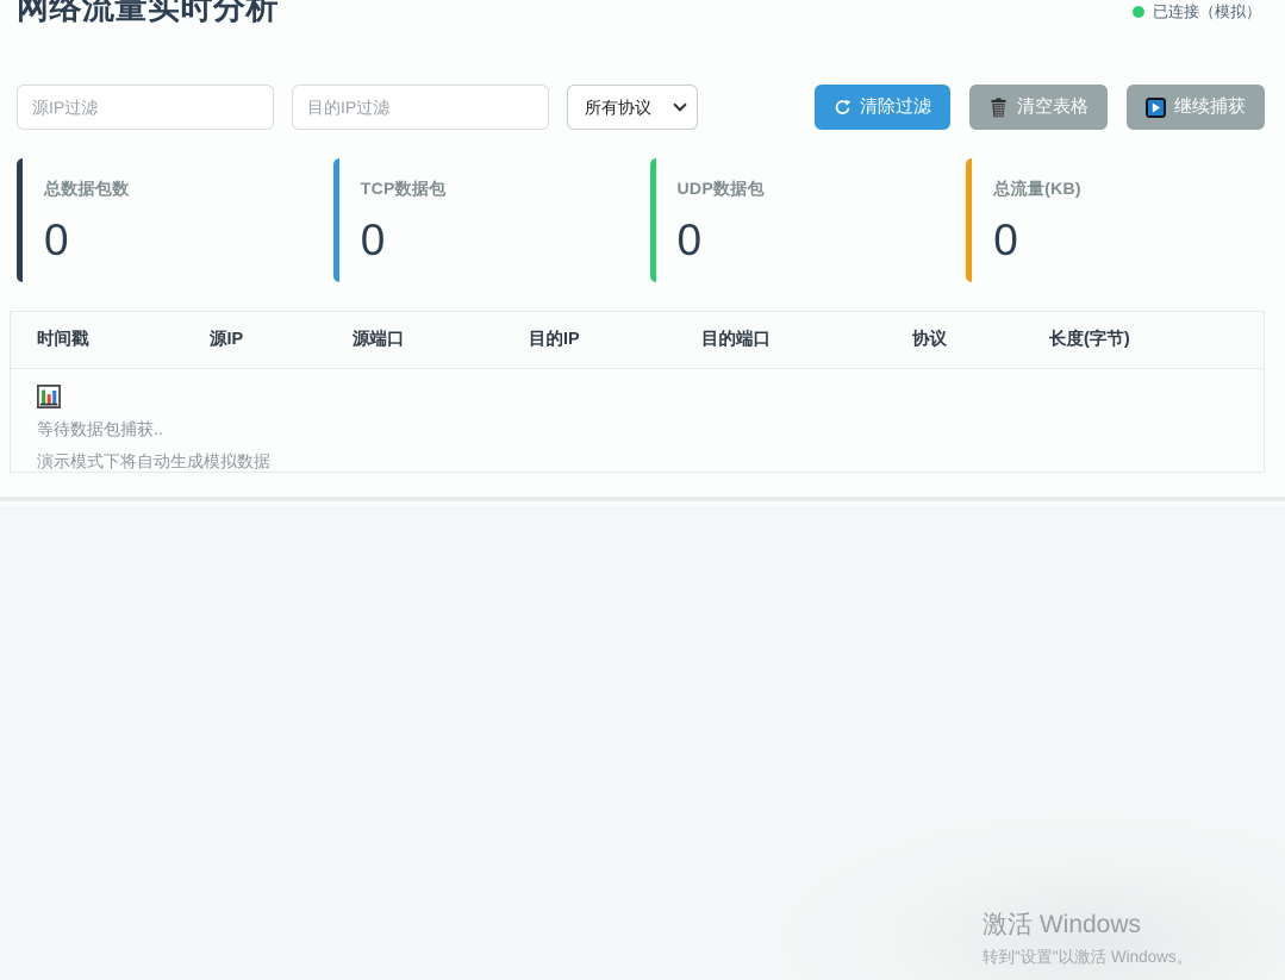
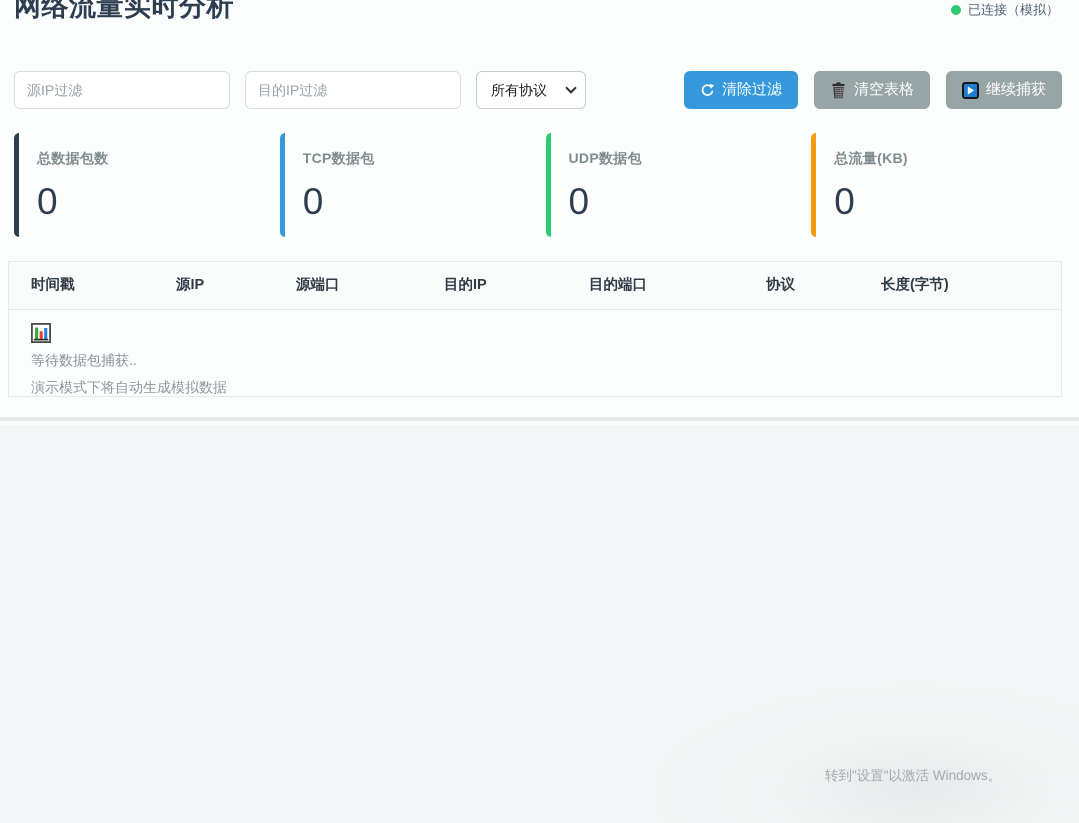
  网络流量实时分析
  已连接（模拟）
  源IP过滤
  目的IP过滤
  所有协议
  清除过滤
  清空表格
  继续捕获
  总数据包数
  0
  TCP数据包
  0
  UDP数据包
  0
  总流量(KB)
  0
  时间戳	源IP	源端口	目的IP	目的端口	协议	长度(字节)
  等待数据包捕获..
  演示模式下将自动生成模拟数据
- 激活 Windows
  转到"设置"以激活 Windows。
